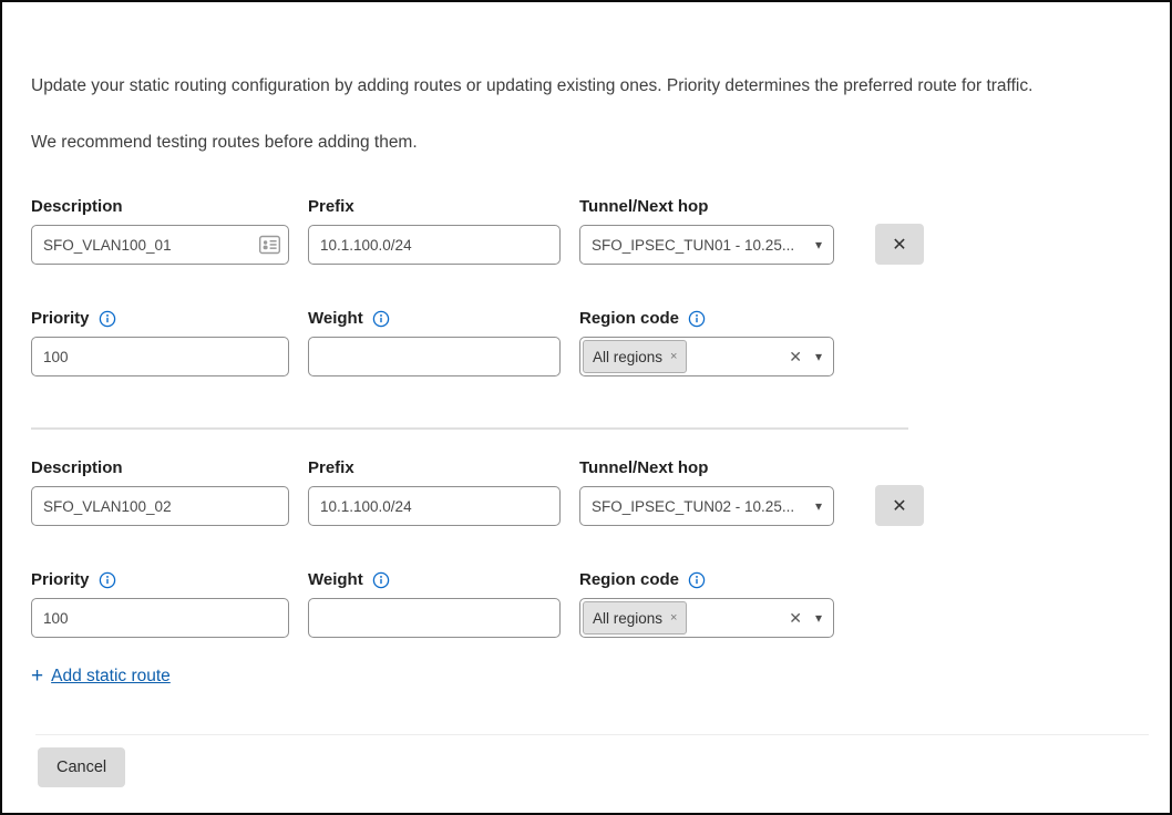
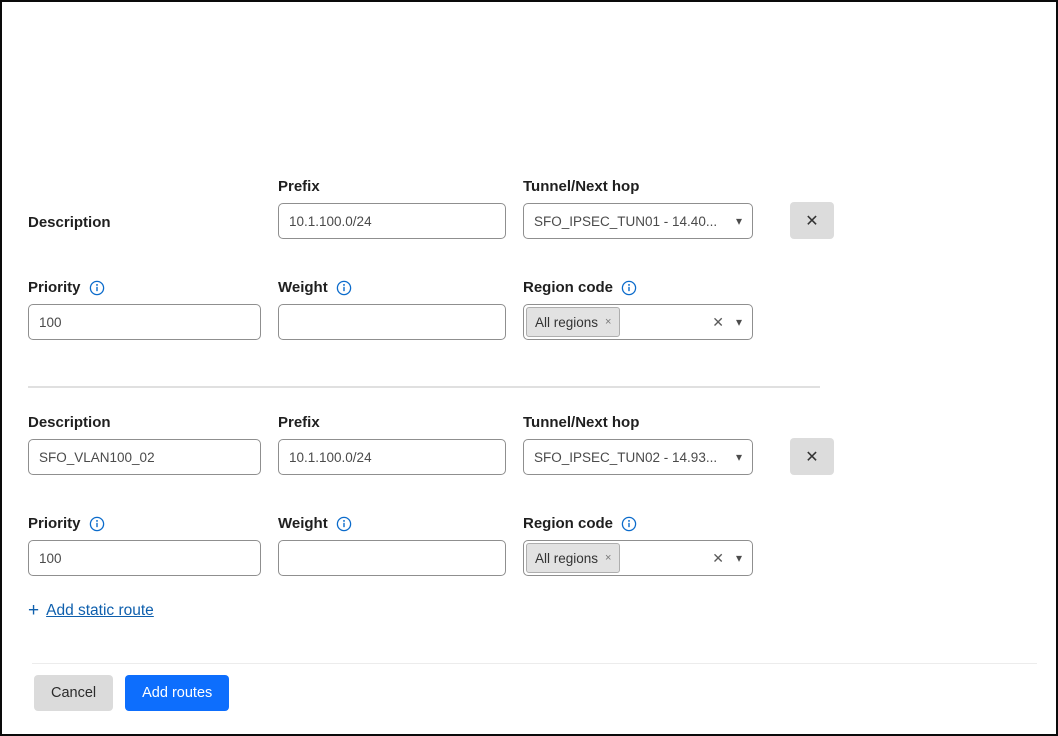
- Update your static routing configuration by adding routes or updating existing ones. Priority determines the preferred route for traffic.
- We recommend testing routes before adding them.
  Description
- SFO_VLAN100_01
  Prefix
  10.1.100.0/24
  Tunnel/Next hop
- SFO_IPSEC_TUN01 - 10.25...
+ SFO_IPSEC_TUN01 - 14.40...
  ▾
  ✕
  Priority
  100
  Weight
  Region code
  All regions
  ×
  ✕
  ▾
  Description
  SFO_VLAN100_02
  Prefix
  10.1.100.0/24
  Tunnel/Next hop
- SFO_IPSEC_TUN02 - 10.25...
+ SFO_IPSEC_TUN02 - 14.93...
  ▾
  ✕
  Priority
  100
  Weight
  Region code
  All regions
  ×
  ✕
  ▾
  +
  Add static route
  Cancel
+ Add routes
